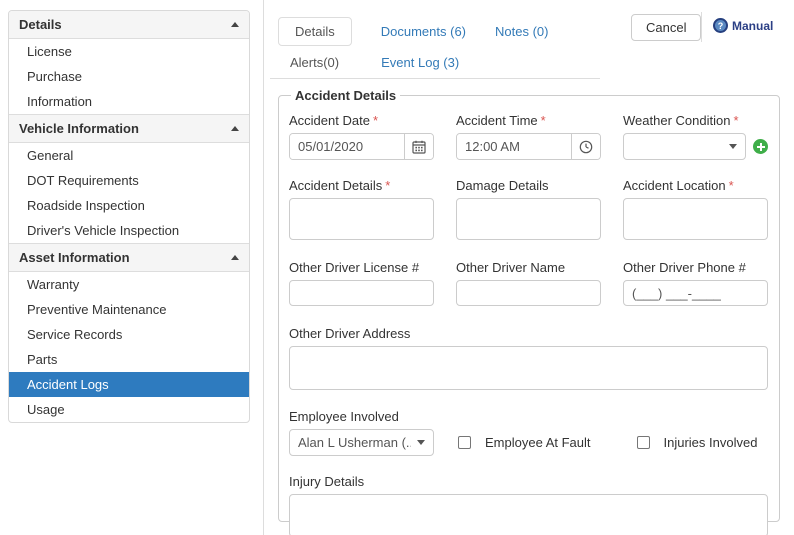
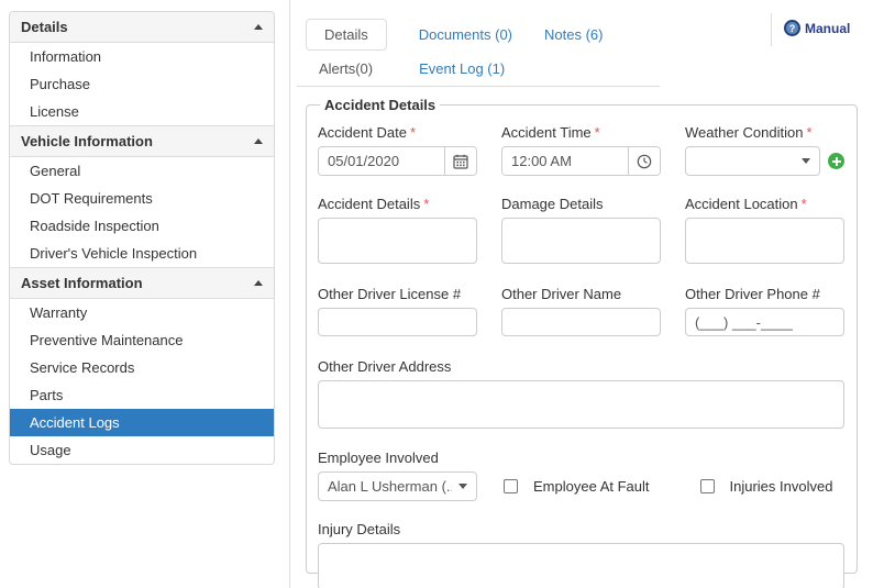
  Details
- License
+ Information
  Purchase
- Information
+ License
  Vehicle Information
  General
  DOT Requirements
  Roadside Inspection
  Driver's Vehicle Inspection
  Asset Information
  Warranty
  Preventive Maintenance
  Service Records
  Parts
  Accident Logs
  Usage
  Details
- Documents (6)
+ Documents (0)
- Notes (0)
+ Notes (6)
  Alerts(0)
- Event Log (3)
+ Event Log (1)
- Cancel
  ?
  Manual
  Accident Details
  Accident Date *
  05/01/2020
  Accident Time *
  12:00 AM
  Weather Condition *
  Accident Details *
  Damage Details
  Accident Location *
  Other Driver License #
  Other Driver Name
  Other Driver Phone #
  (___) ___-____
  Other Driver Address
  Employee Involved
  Alan L Usherman (.
  Employee At Fault
  Injuries Involved
  Injury Details
